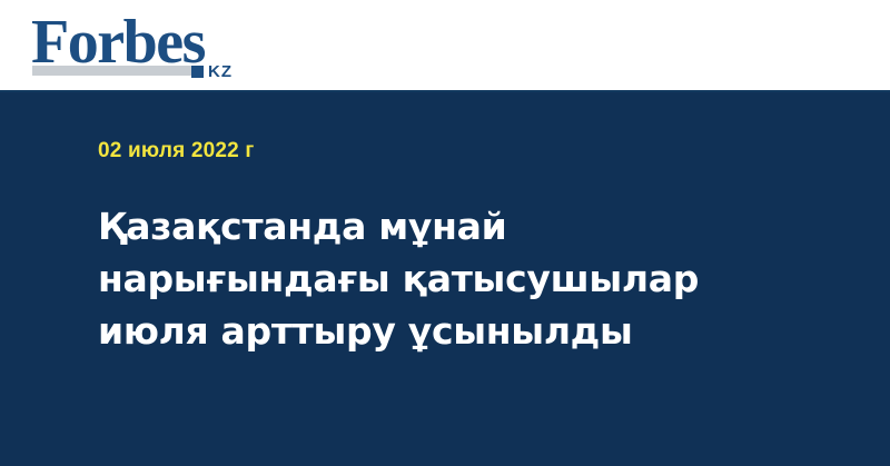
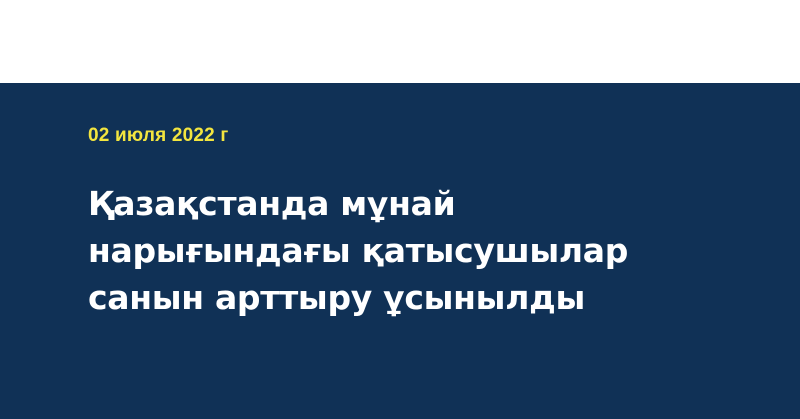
- Forbes
- KZ
  02 июля 2022 г
- Қазақстанда мұнай нарығындағы қатысушылар июля арттыру ұсынылды
+ Қазақстанда мұнай нарығындағы қатысушылар санын арттыру ұсынылды
